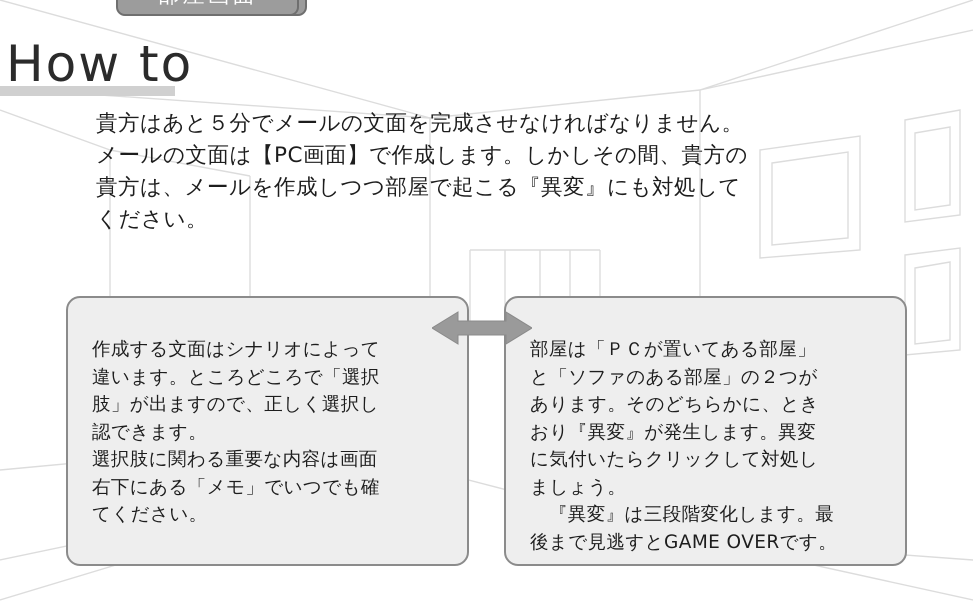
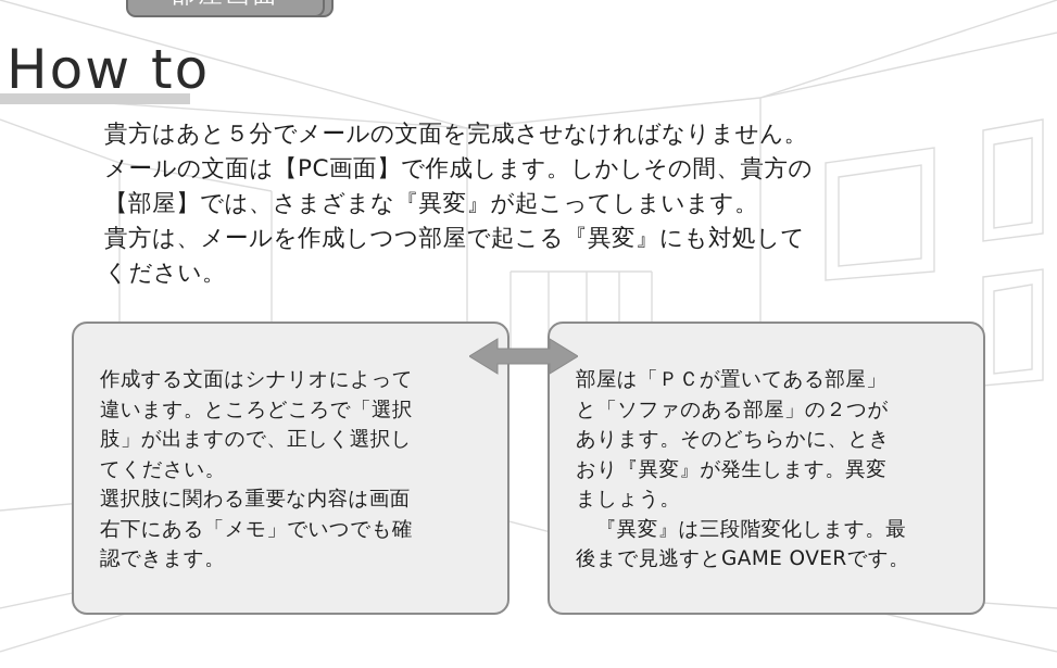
  How to
  貴方はあと５分でメールの文面を完成させなければなりません。
  メールの文面は【PC画面】で作成します。しかしその間、貴方の
+ 【部屋】では、さまざまな『異変』が起こってしまいます。
  貴方は、メールを作成しつつ部屋で起こる『異変』にも対処して
  ください。
  作成する文面はシナリオによって
  違います。ところどころで「選択
  肢」が出ますので、正しく選択し
- 認できます。
+ てください。
  選択肢に関わる重要な内容は画面
  右下にある「メモ」でいつでも確
- てください。
+ 認できます。
  部屋は「ＰＣが置いてある部屋」
  と「ソファのある部屋」の２つが
  あります。そのどちらかに、とき
  おり『異変』が発生します。異変
- に気付いたらクリックして対処し
  ましょう。
  『異変』は三段階変化します。最
  後まで見逃すとGAME OVERです。
